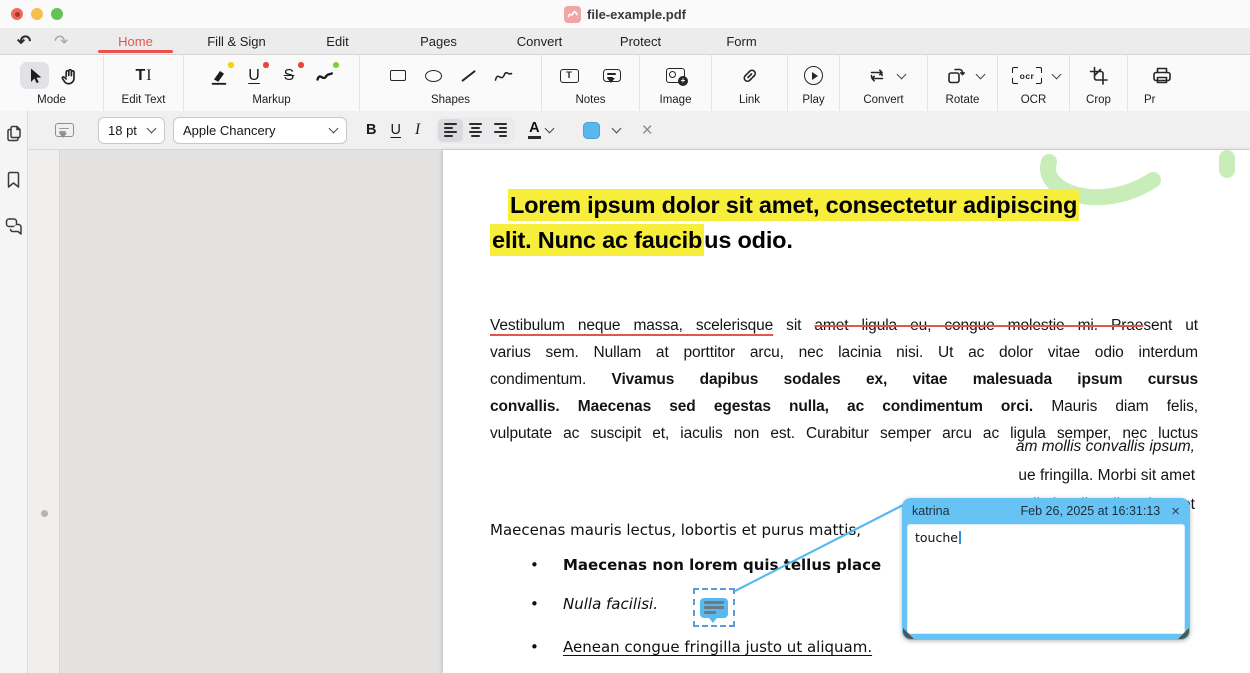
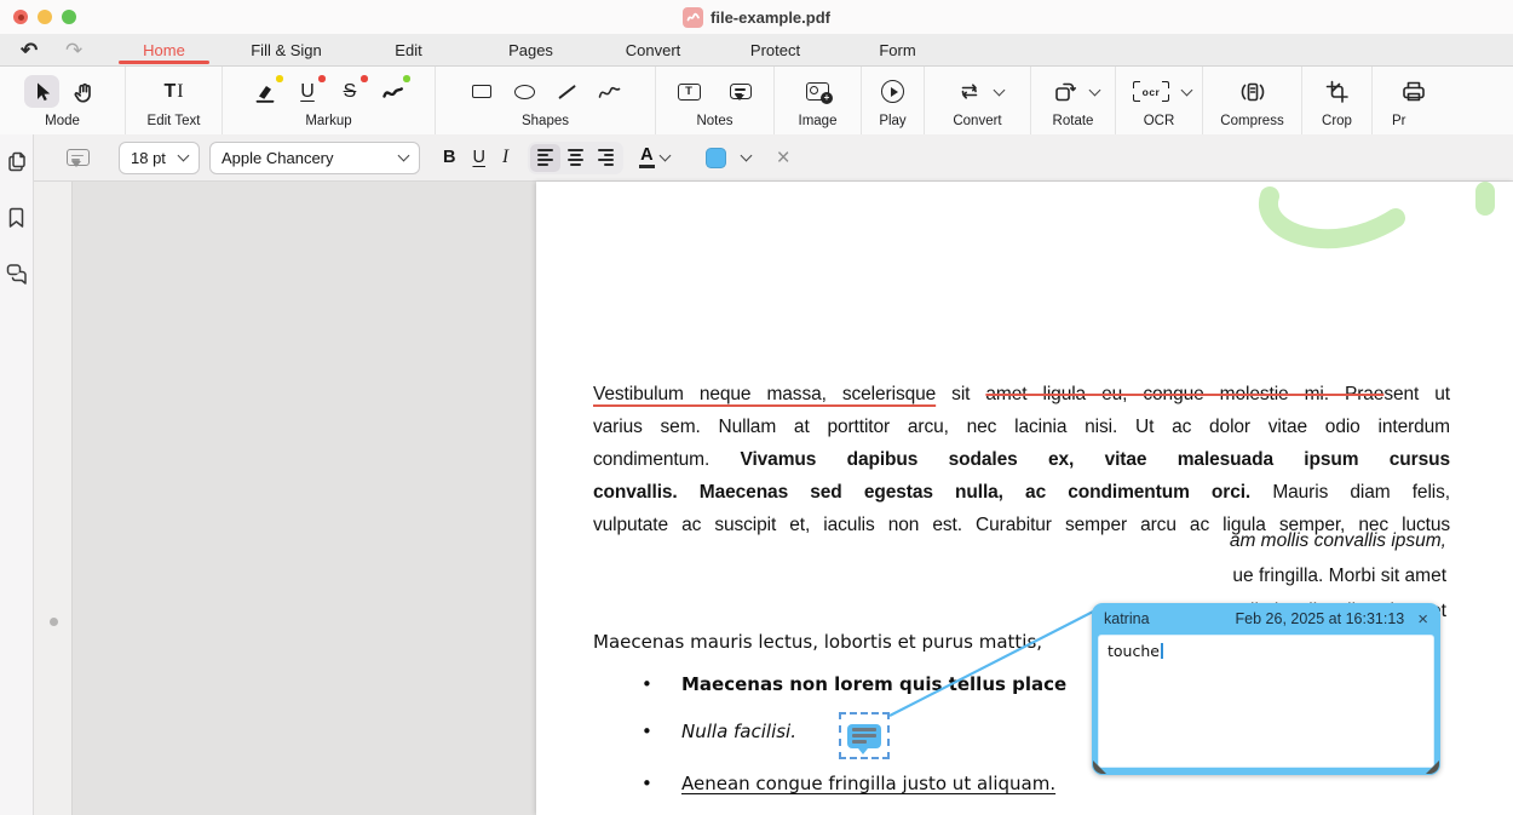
  file-example.pdf
  ↶
  ↷
  Home
  Fill & Sign
  Edit
  Pages
  Convert
  Protect
  Form
  Mode
  T
  I
  Edit Text
  U
  S
  Markup
  Shapes
  T
  Notes
  +
  Image
- Link
  Play
  Convert
  Rotate
  ocr
  OCR
+ Compress
  Crop
  Pr
  18 pt
  Apple Chancery
  B
  U
  I
  A
  ×
- Lorem ipsum dolor sit amet, consectetur adipiscing
- elit. Nunc ac faucibus odio.
  Vestibulum neque massa, scelerisque sit amet ligula eu, congue molestie mi. Praesent ut
  varius sem. Nullam at porttitor arcu, nec lacinia nisi. Ut ac dolor vitae odio interdum
  condimentum. Vivamus dapibus sodales ex, vitae malesuada ipsum cursus
  convallis. Maecenas sed egestas nulla, ac condimentum orci. Mauris diam felis,
  vulputate ac suscipit et, iaculis non est. Curabitur semper arcu ac ligula semper, nec luctus
  am mollis convallis ipsum,
  ue fringilla. Morbi sit amet
  Maecenas mauris lectus, lobortis et purus matti,
  •
  Maecenas non lorem quisellus place
  •
  Nulla facilisi.
  •
  Aenean congue fringilla justo ut aliquam.
  katrina
  Feb 26, 2025 at 16:31:13
  ×
  touche
